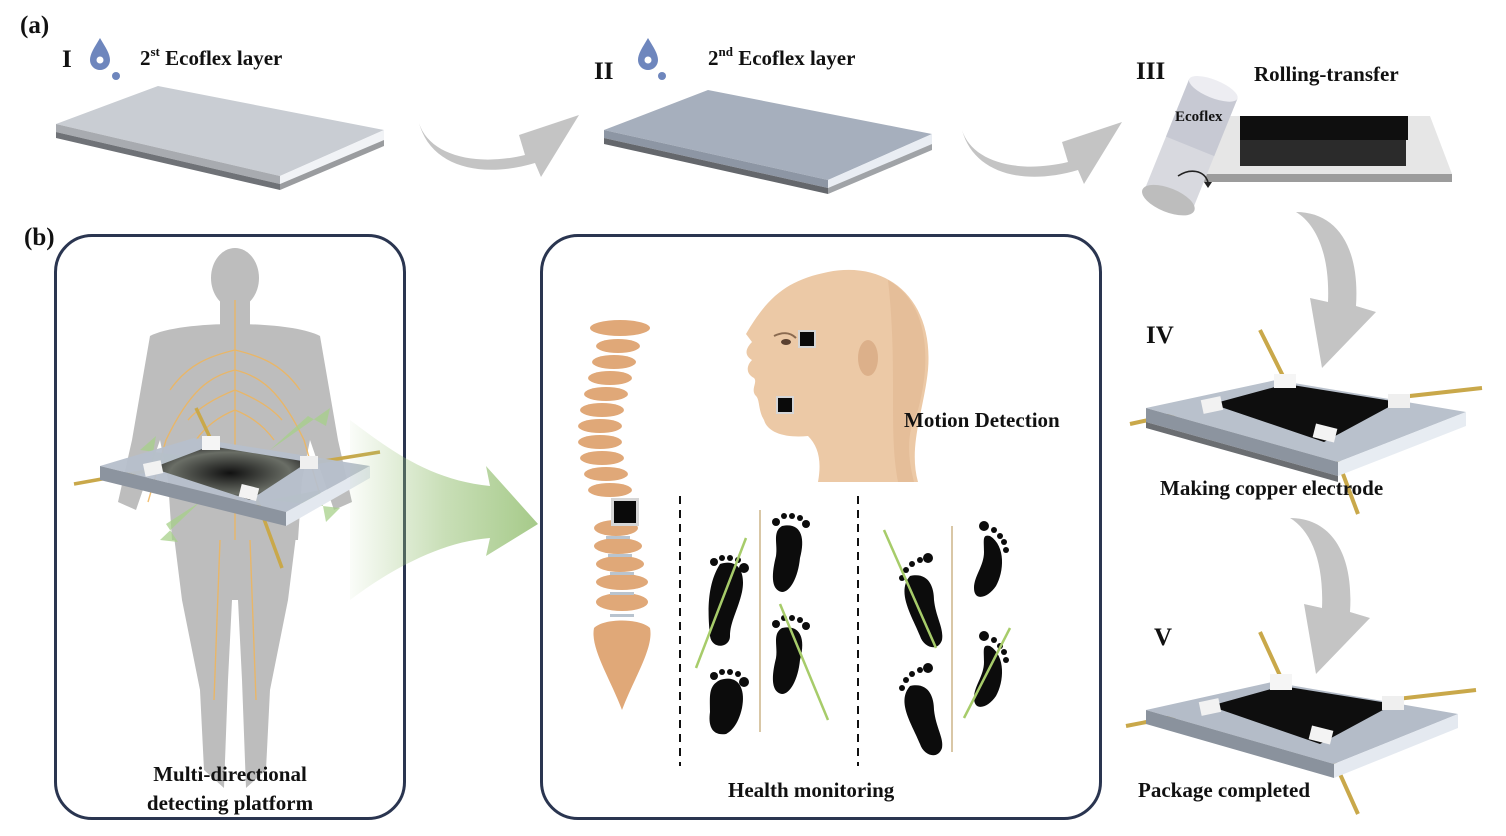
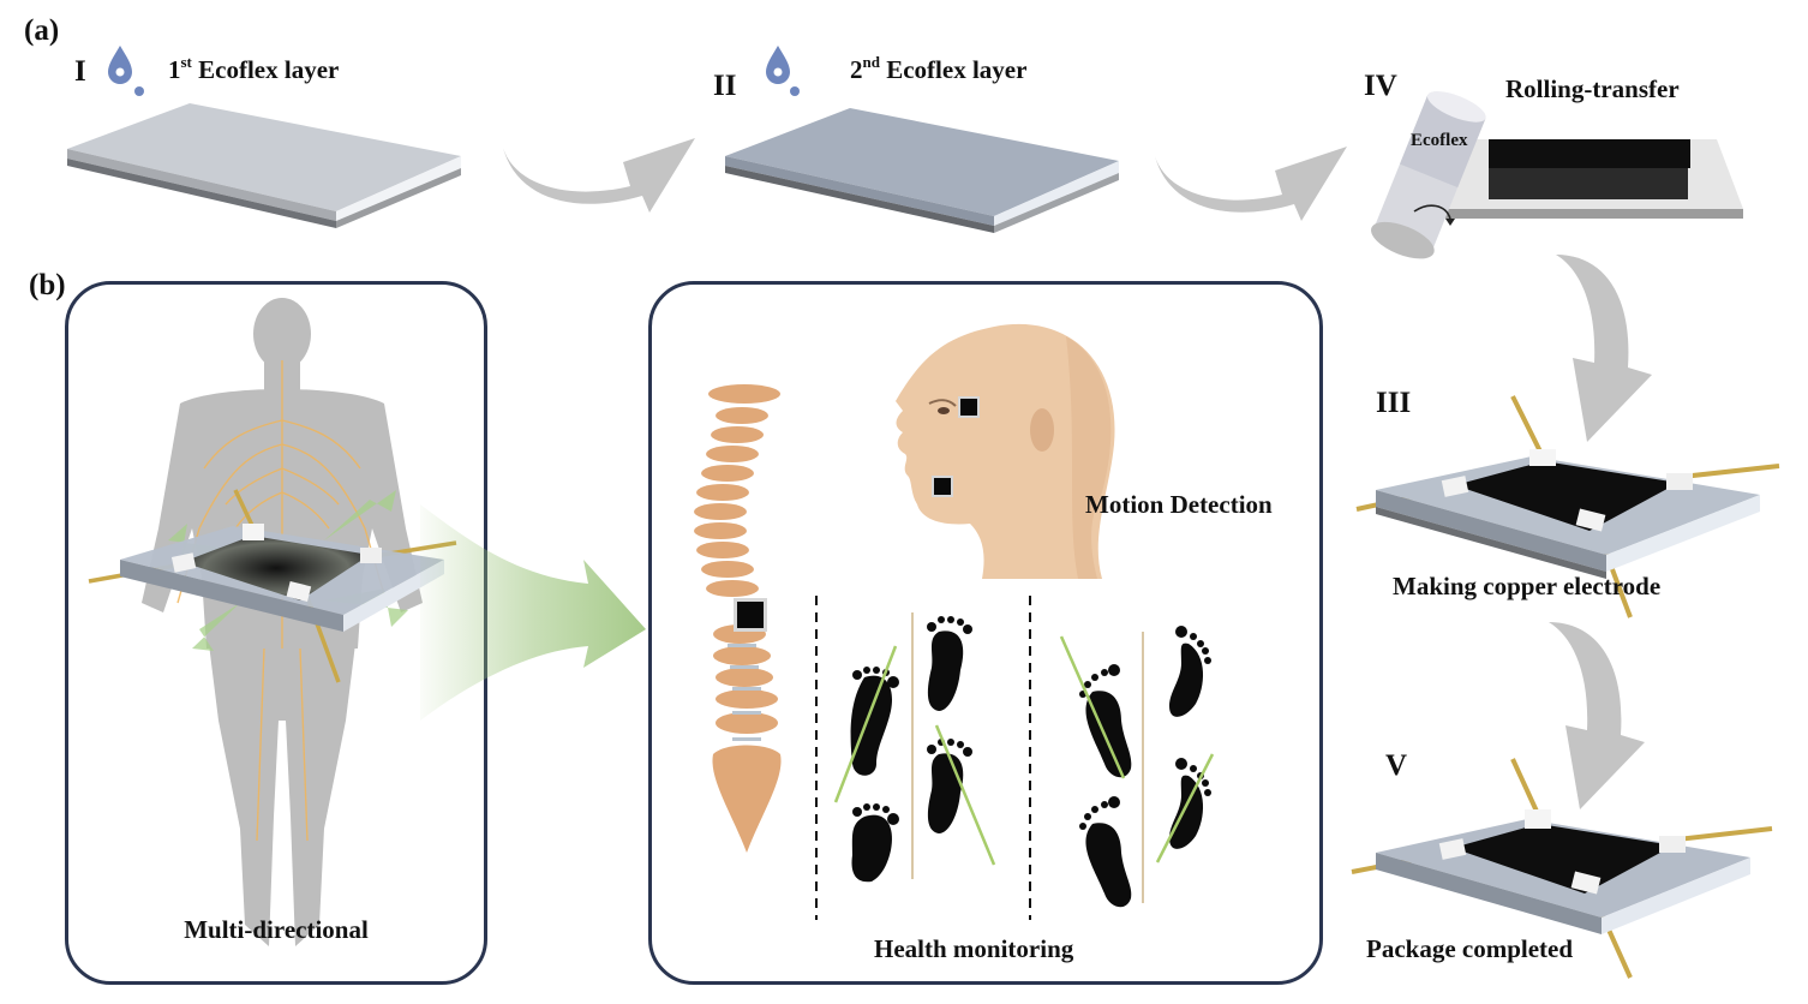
  (a)
  I
- 2st Ecoflex layer
+ 1st Ecoflex layer
  II
  2nd Ecoflex layer
- III
+ IV
  Rolling-transfer
  Ecoflex
- IV
+ III
  Making copper electrode
  V
  Package completed
  (b)
  Multi-directional
- detecting platform
  Motion Detection
  Health monitoring
